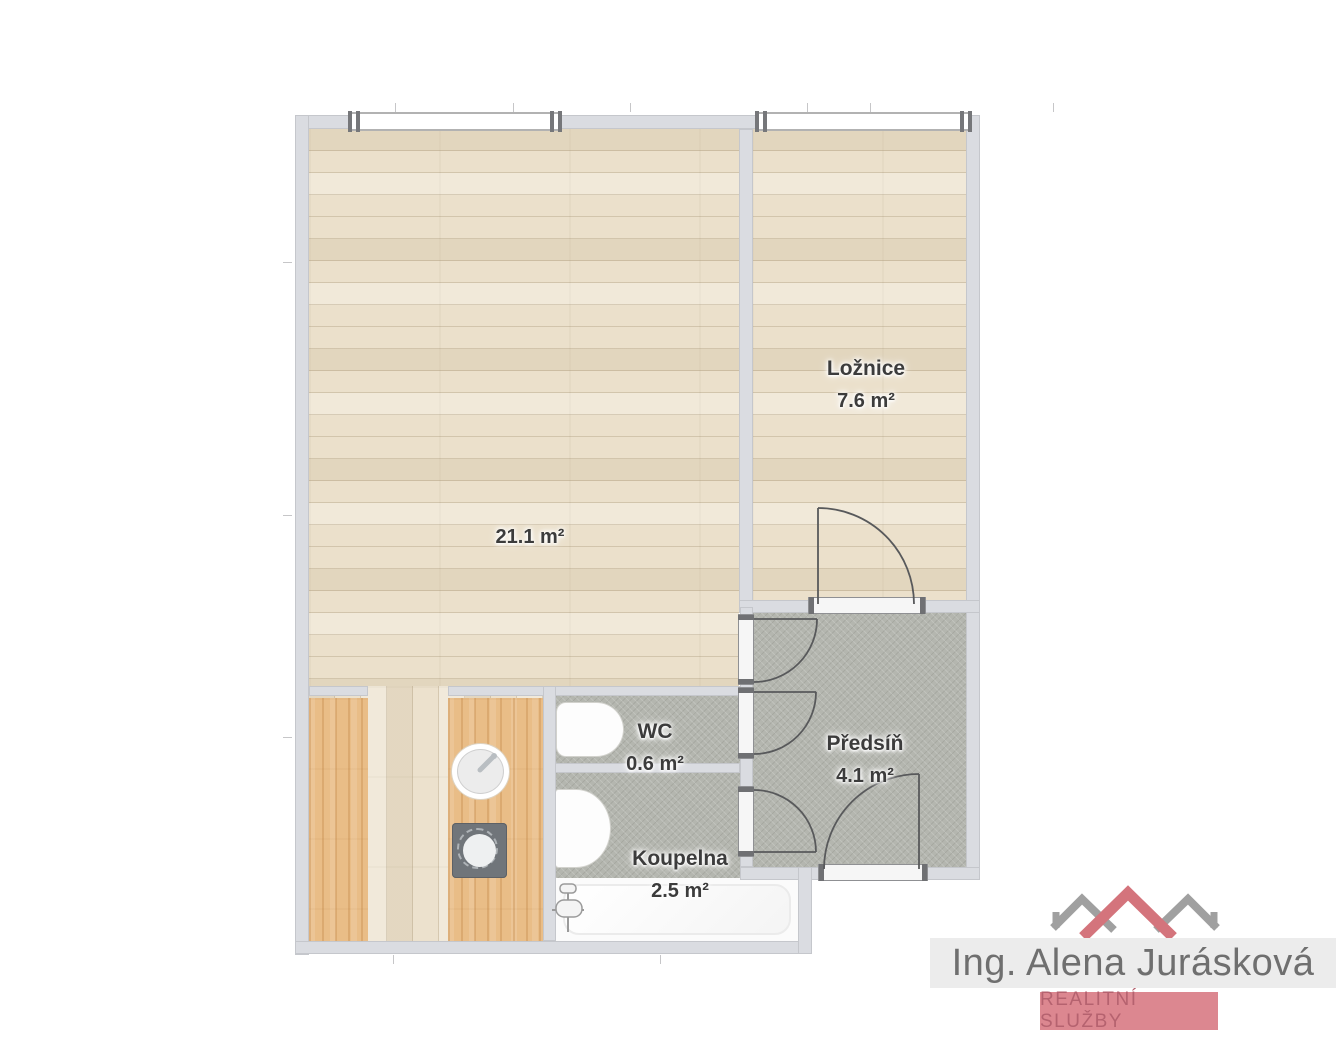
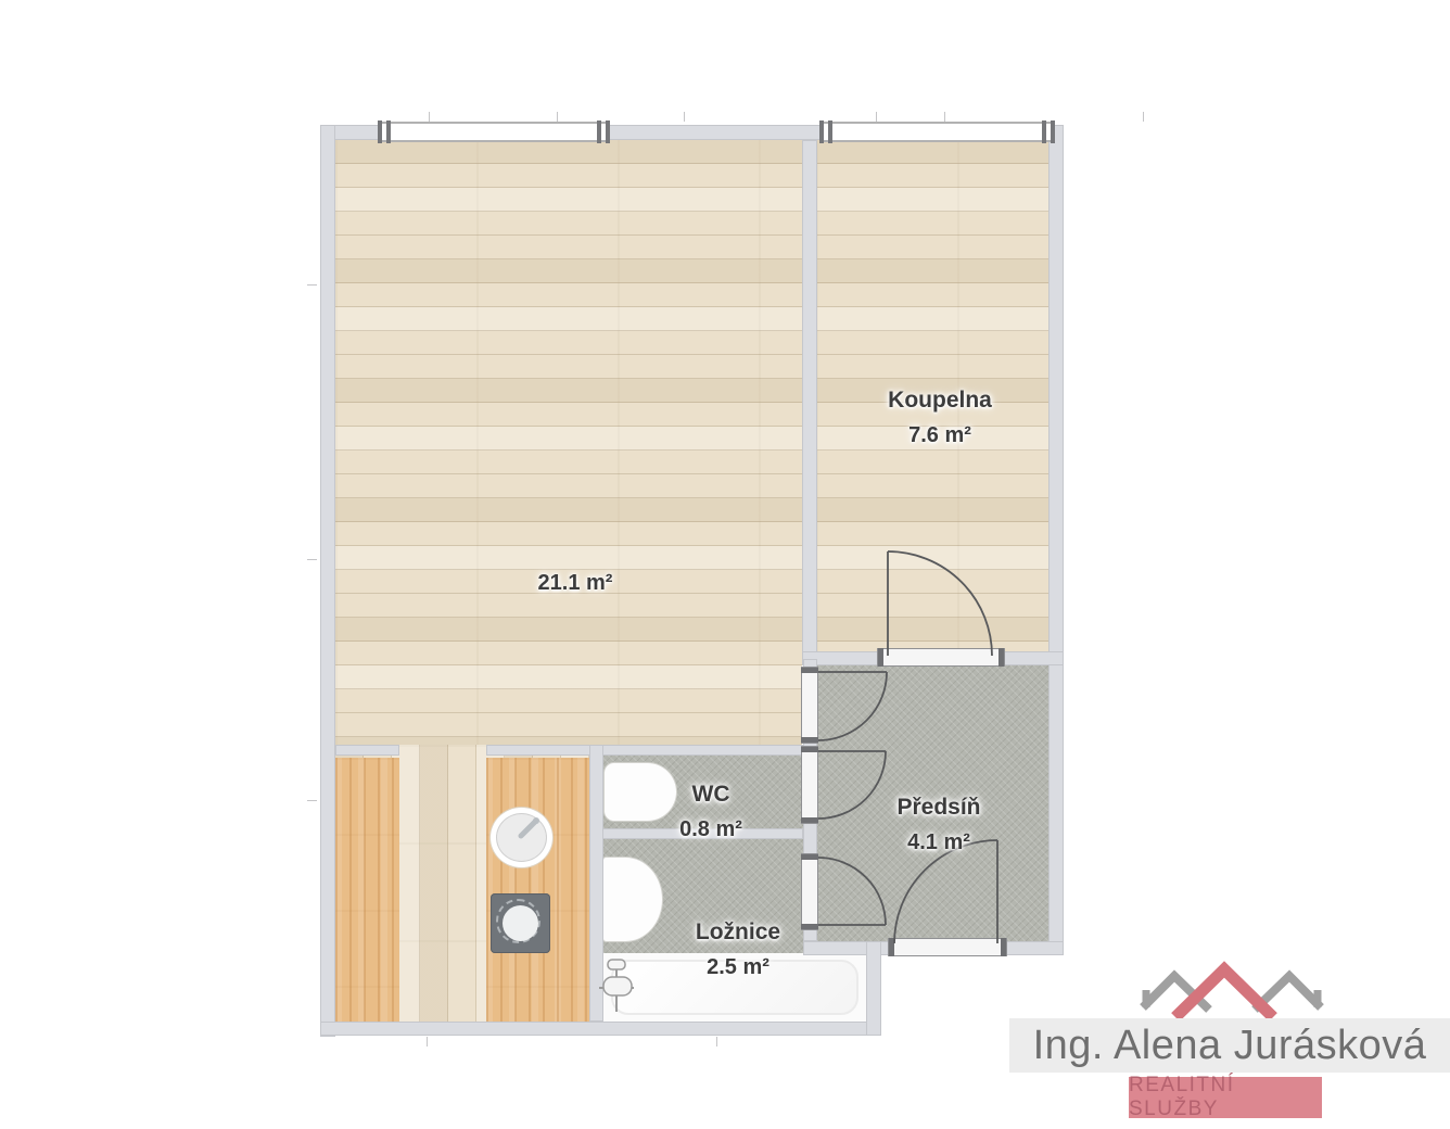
  21.1 m²
- Ložnice
+ Koupelna
  7.6 m²
  WC
- 0.6 m²
+ 0.8 m²
- Koupelna
+ Ložnice
  2.5 m²
  Předsíň
  4.1 m²
  Ing. Alena Jurásková
  REALITNÍ SLUŽBY
